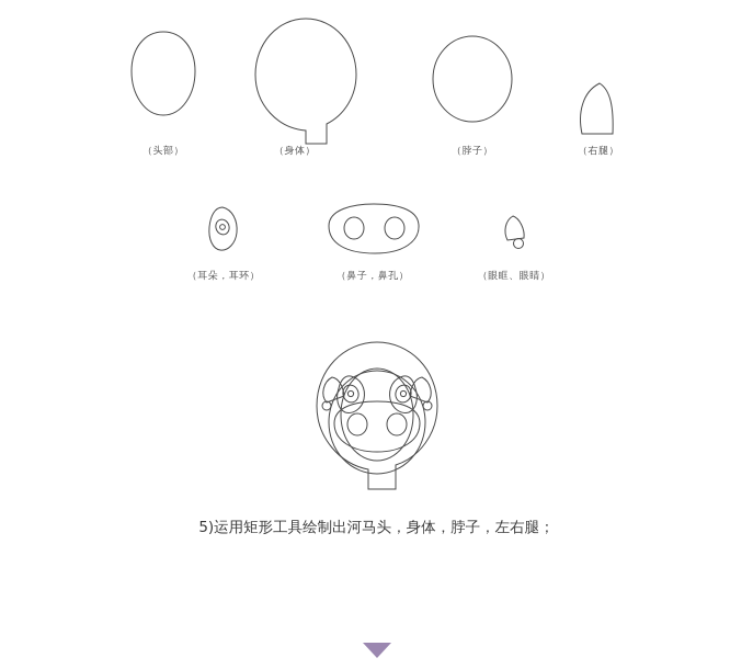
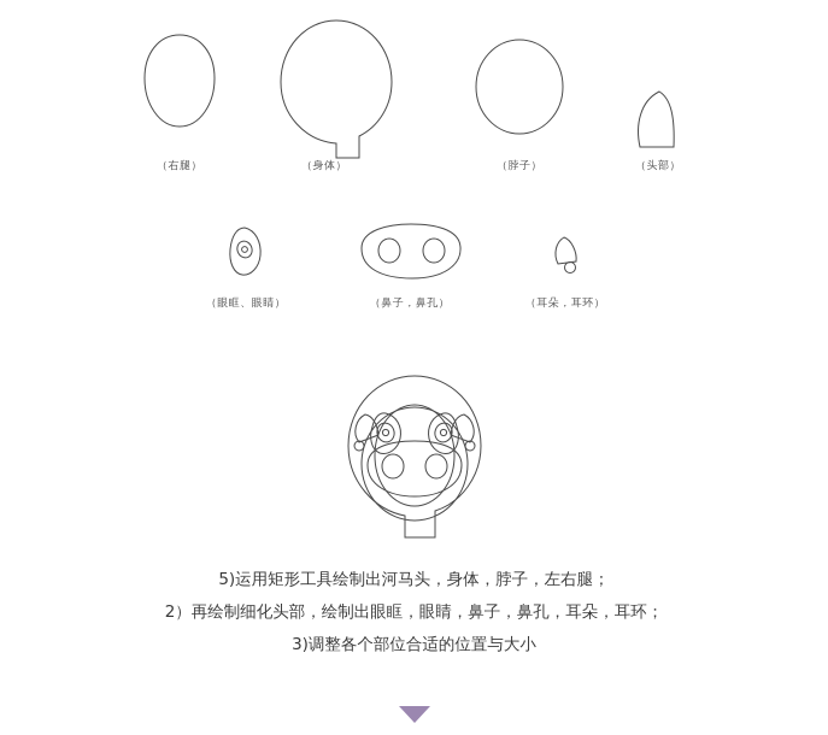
- （头部）
+ （右腿）
  （身体）
  （脖子）
- （右腿）
+ （头部）
- （耳朵，耳环）
+ （眼眶、眼睛）
  （鼻子，鼻孔）
- （眼眶、眼睛）
+ （耳朵，耳环）
  5)运用矩形工具绘制出河马头，身体，脖子，左右腿；
+ 2）再绘制细化头部，绘制出眼眶，眼睛，鼻子，鼻孔，耳朵，耳环；
+ 3)调整各个部位合适的位置与大小
